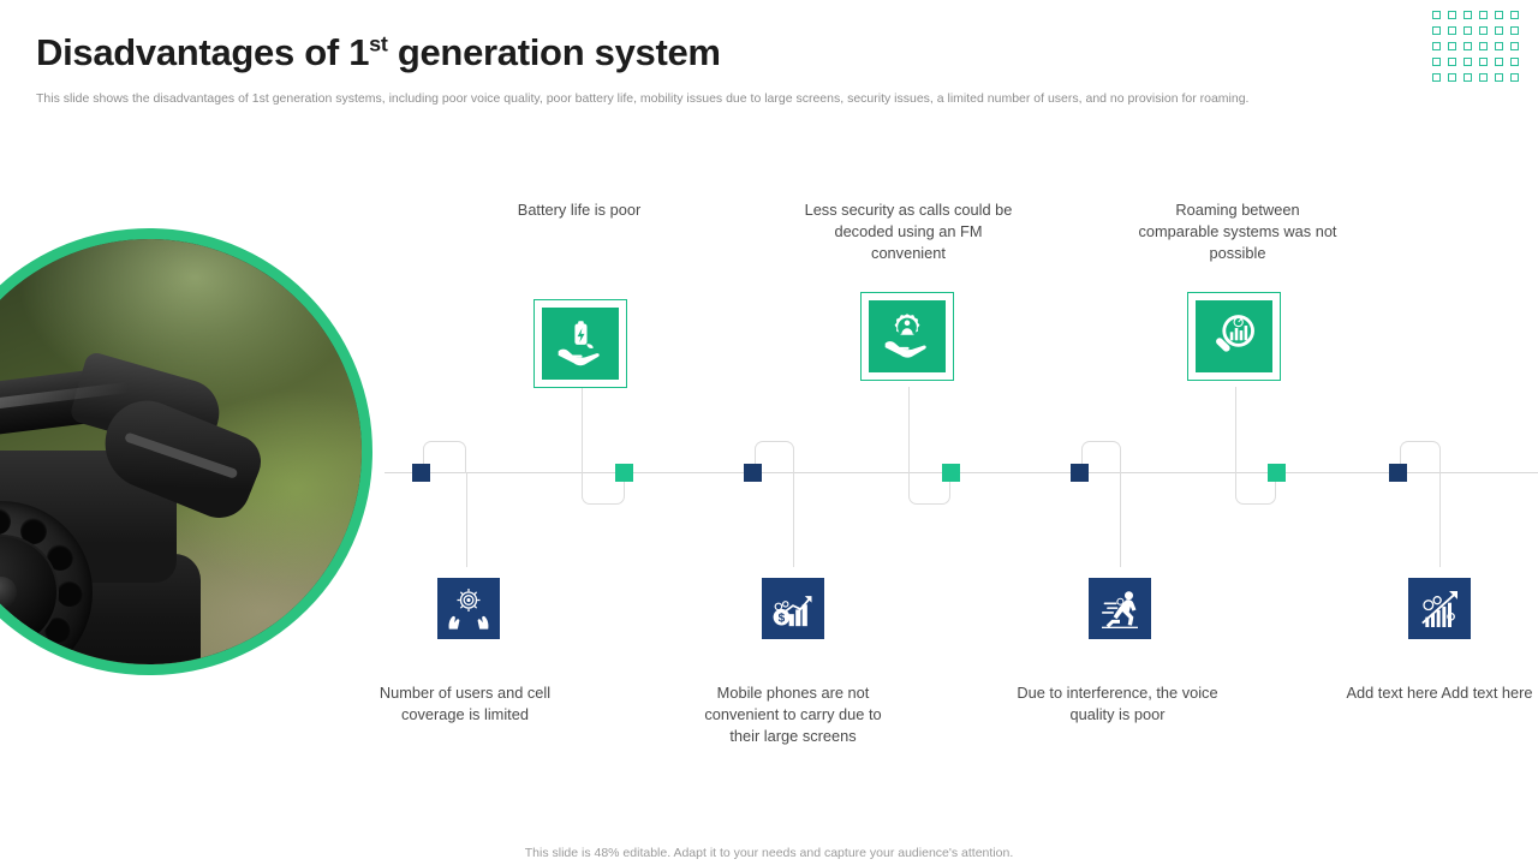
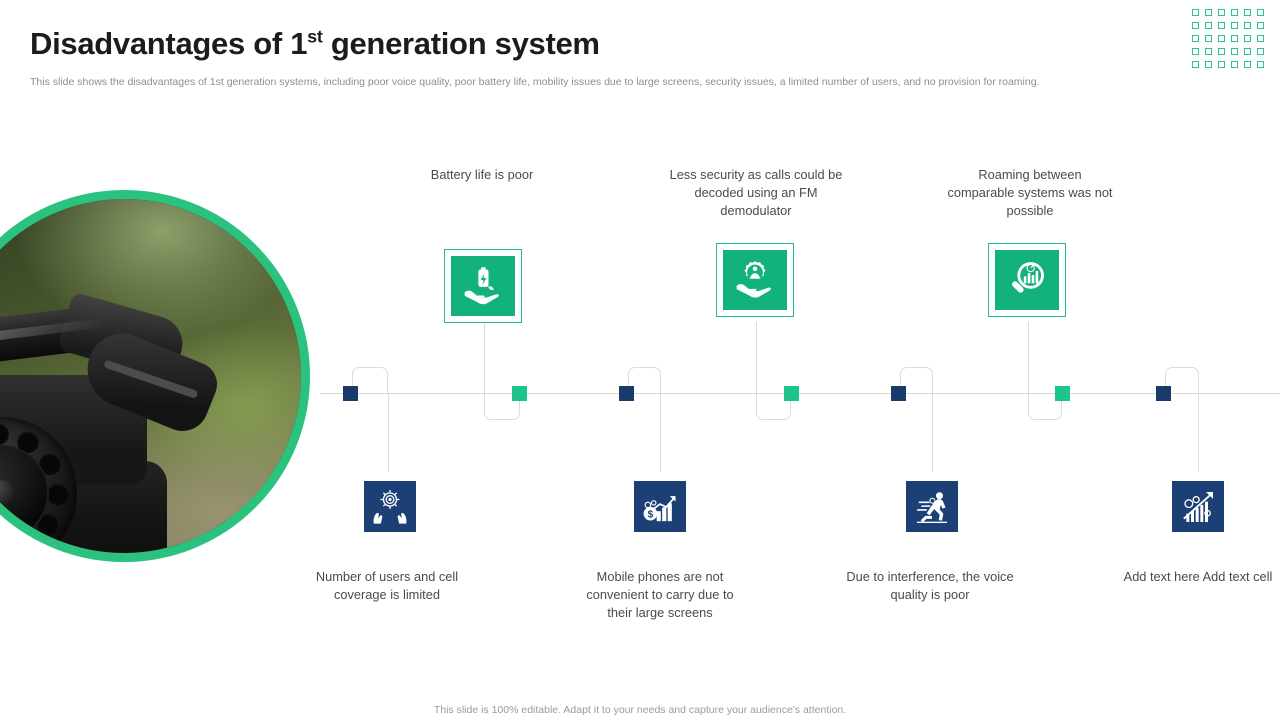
  Disadvantages of 1st generation system
  This slide shows the disadvantages of 1st generation systems, including poor voice quality, poor battery life, mobility issues due to large screens, security issues, a limited number of users, and no provision for roaming.
  $
  Battery life is poor
- Less security as calls could be decoded using an FM convenient
+ Less security as calls could be decoded using an FM demodulator
  Roaming between comparable systems was not possible
  Number of users and cell coverage is limited
  Mobile phones are not convenient to carry due to their large screens
  Due to interference, the voice quality is poor
- Add text here Add text here
+ Add text here Add text cell
- This slide is 48% editable. Adapt it to your needs and capture your audience's attention.
+ This slide is 100% editable. Adapt it to your needs and capture your audience's attention.
